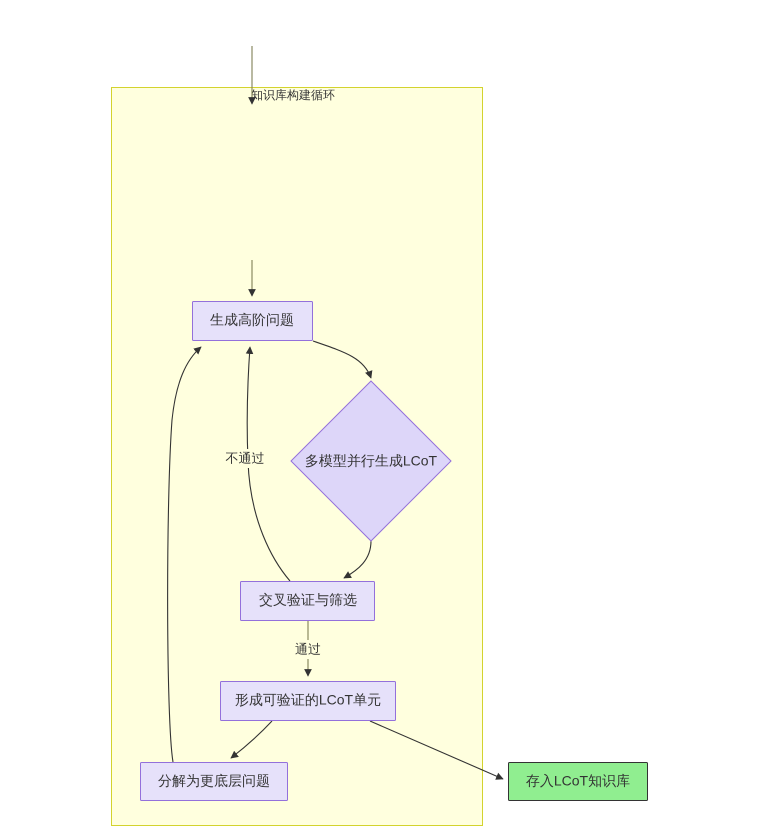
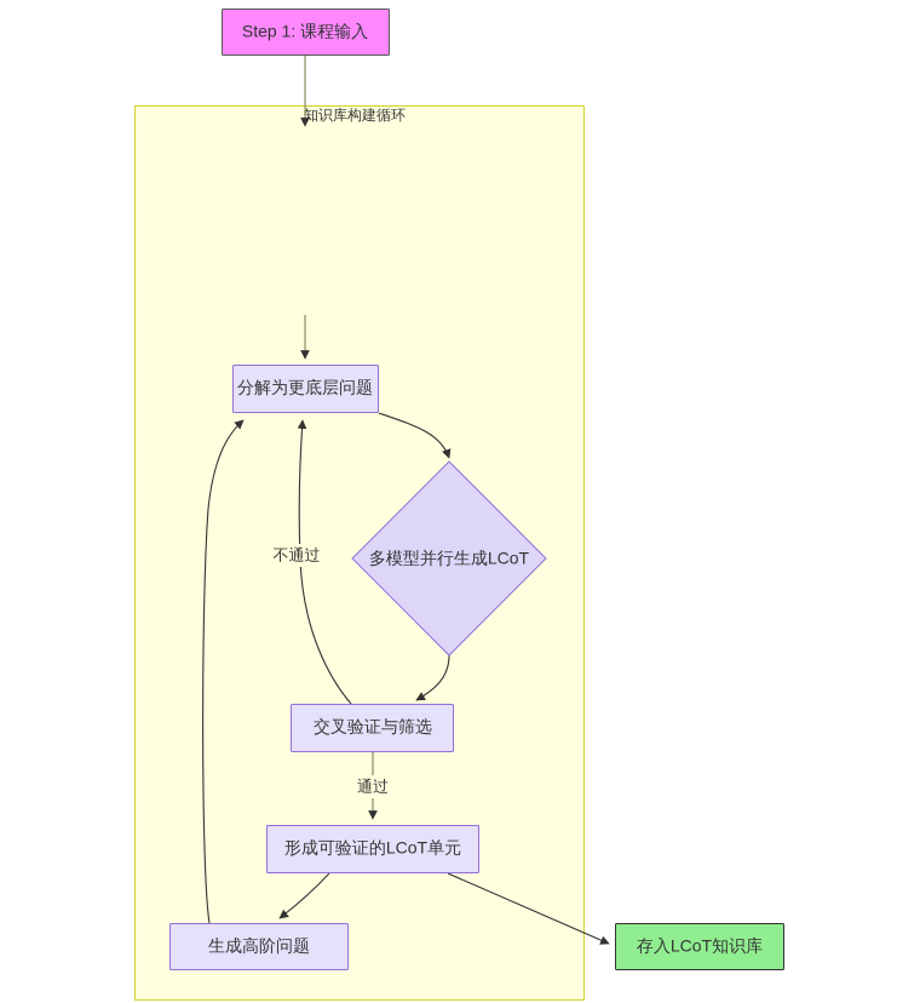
  知识库构建循环
  不通过
  通过
+ Step 1: 课程输入
- 生成高阶问题
+ 分解为更底层问题
  多模型并行生成LCoT
  交叉验证与筛选
  形成可验证的LCoT单元
- 分解为更底层问题
+ 生成高阶问题
  存入LCoT知识库
